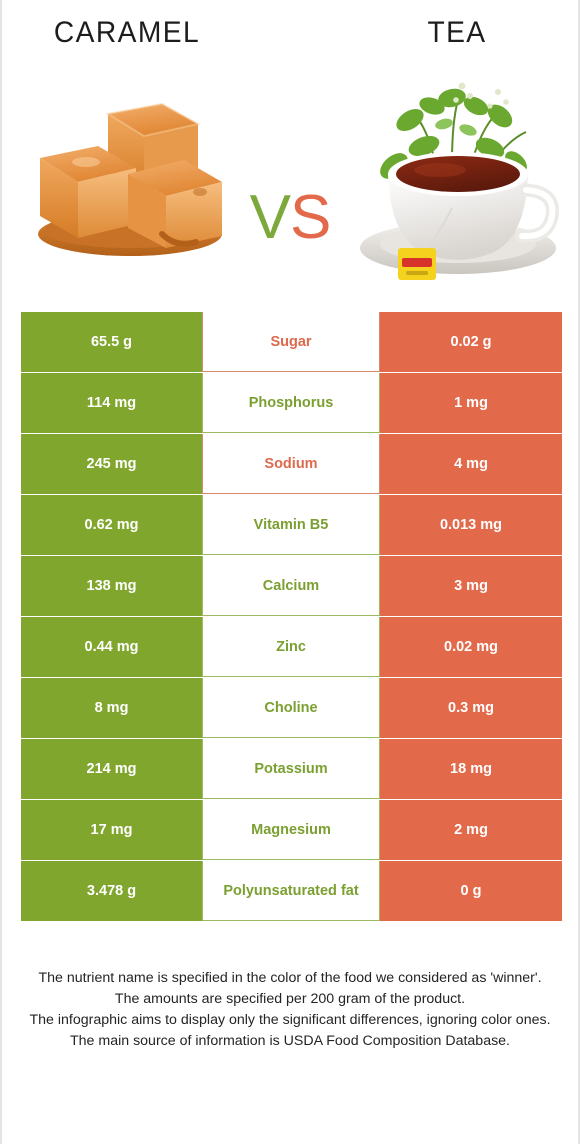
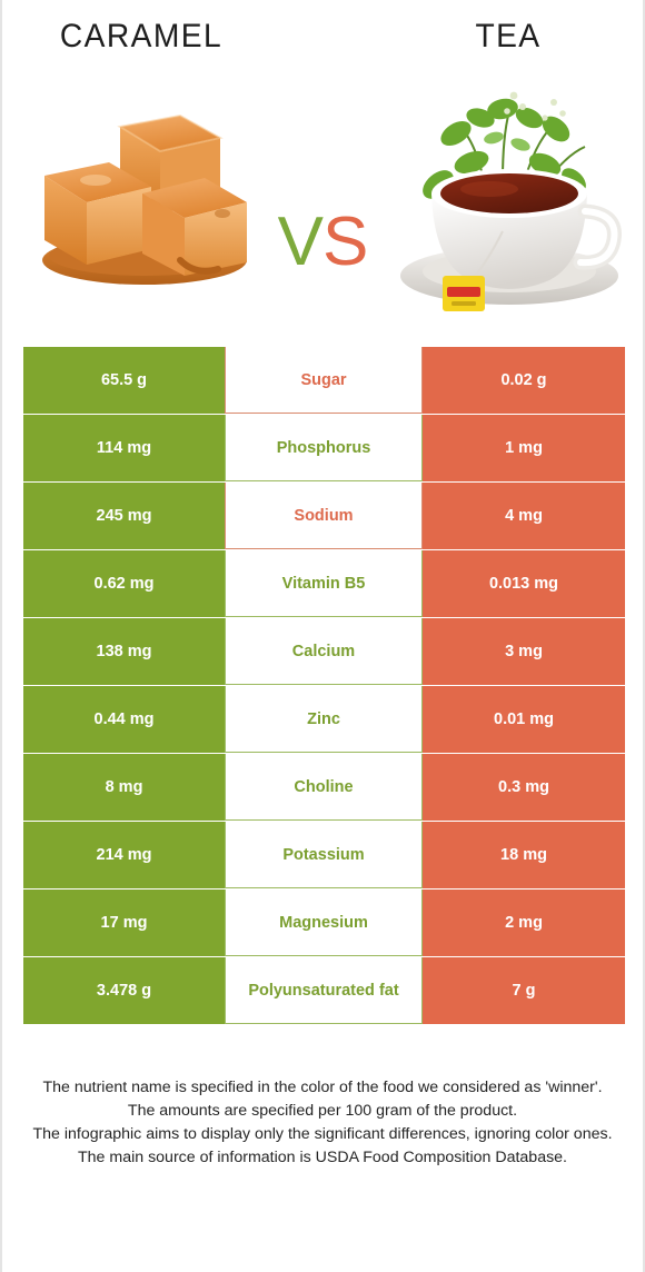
  CARAMEL
  TEA
  VS
  65.5 g
  Sugar
  0.02 g
  114 mg
  Phosphorus
  1 mg
  245 mg
  Sodium
  4 mg
  0.62 mg
  Vitamin B5
  0.013 mg
  138 mg
  Calcium
  3 mg
  0.44 mg
  Zinc
- 0.02 mg
+ 0.01 mg
  8 mg
  Choline
  0.3 mg
  214 mg
  Potassium
  18 mg
  17 mg
  Magnesium
  2 mg
  3.478 g
  Polyunsaturated fat
- 0 g
+ 7 g
  The nutrient name is specified in the color of the food we considered as 'winner'.
- The amounts are specified per 200 gram of the product.
+ The amounts are specified per 100 gram of the product.
  The infographic aims to display only the significant differences, ignoring color ones.
  The main source of information is USDA Food Composition Database.
